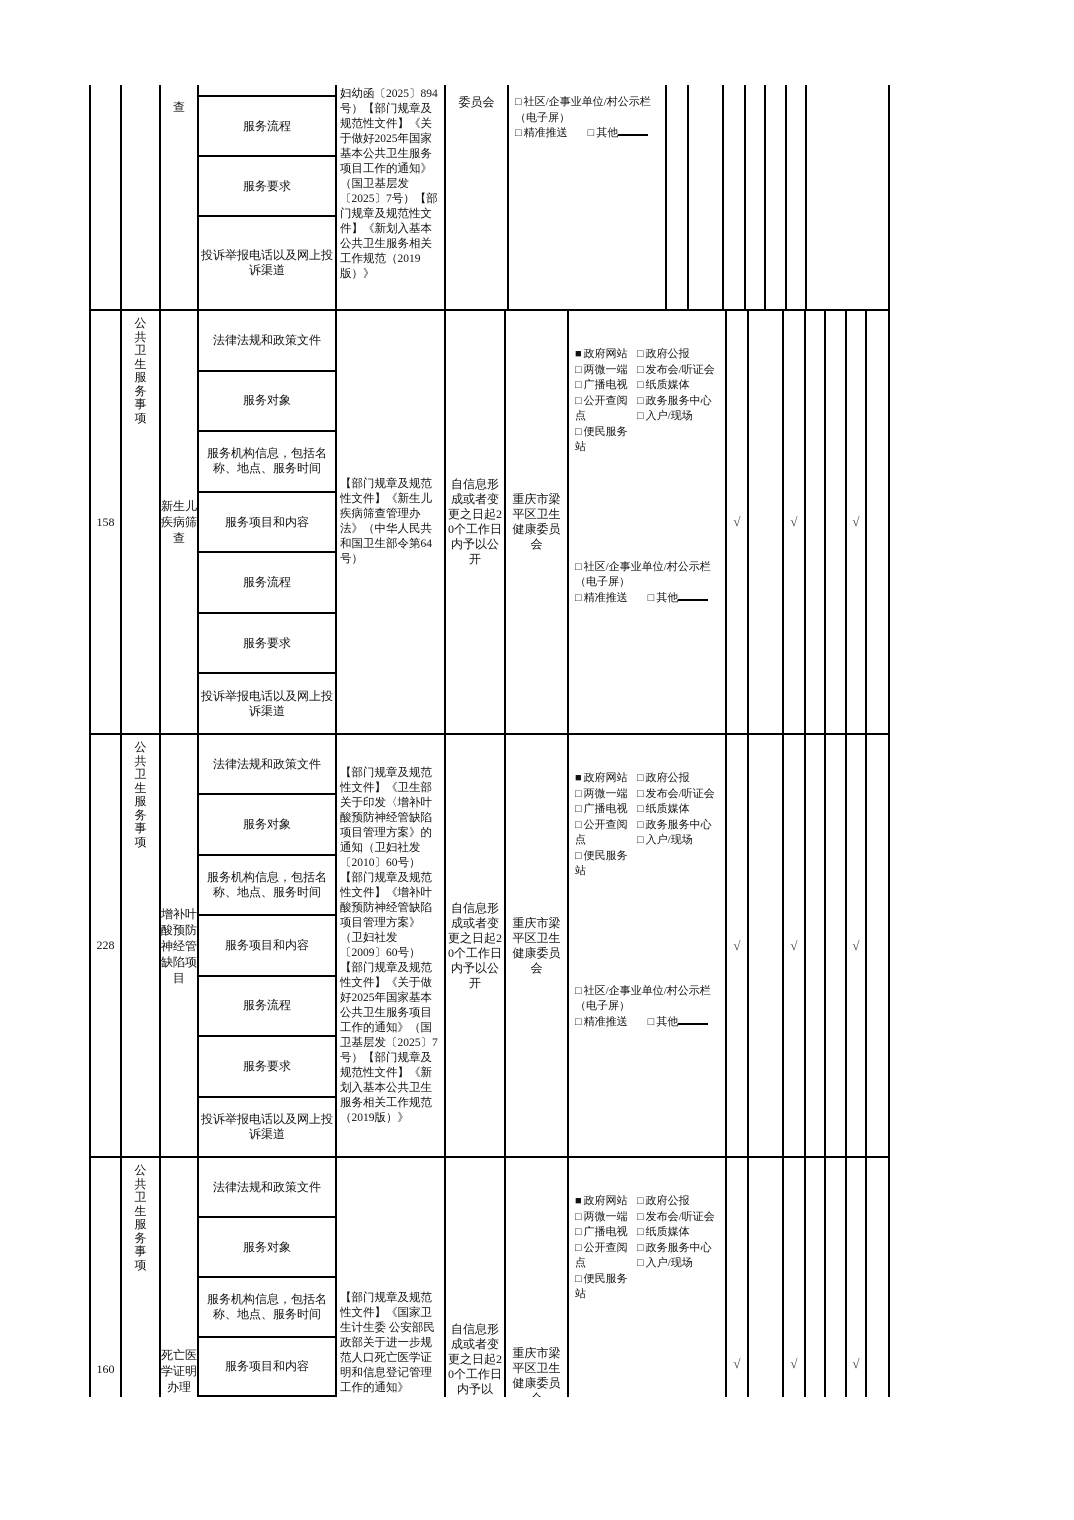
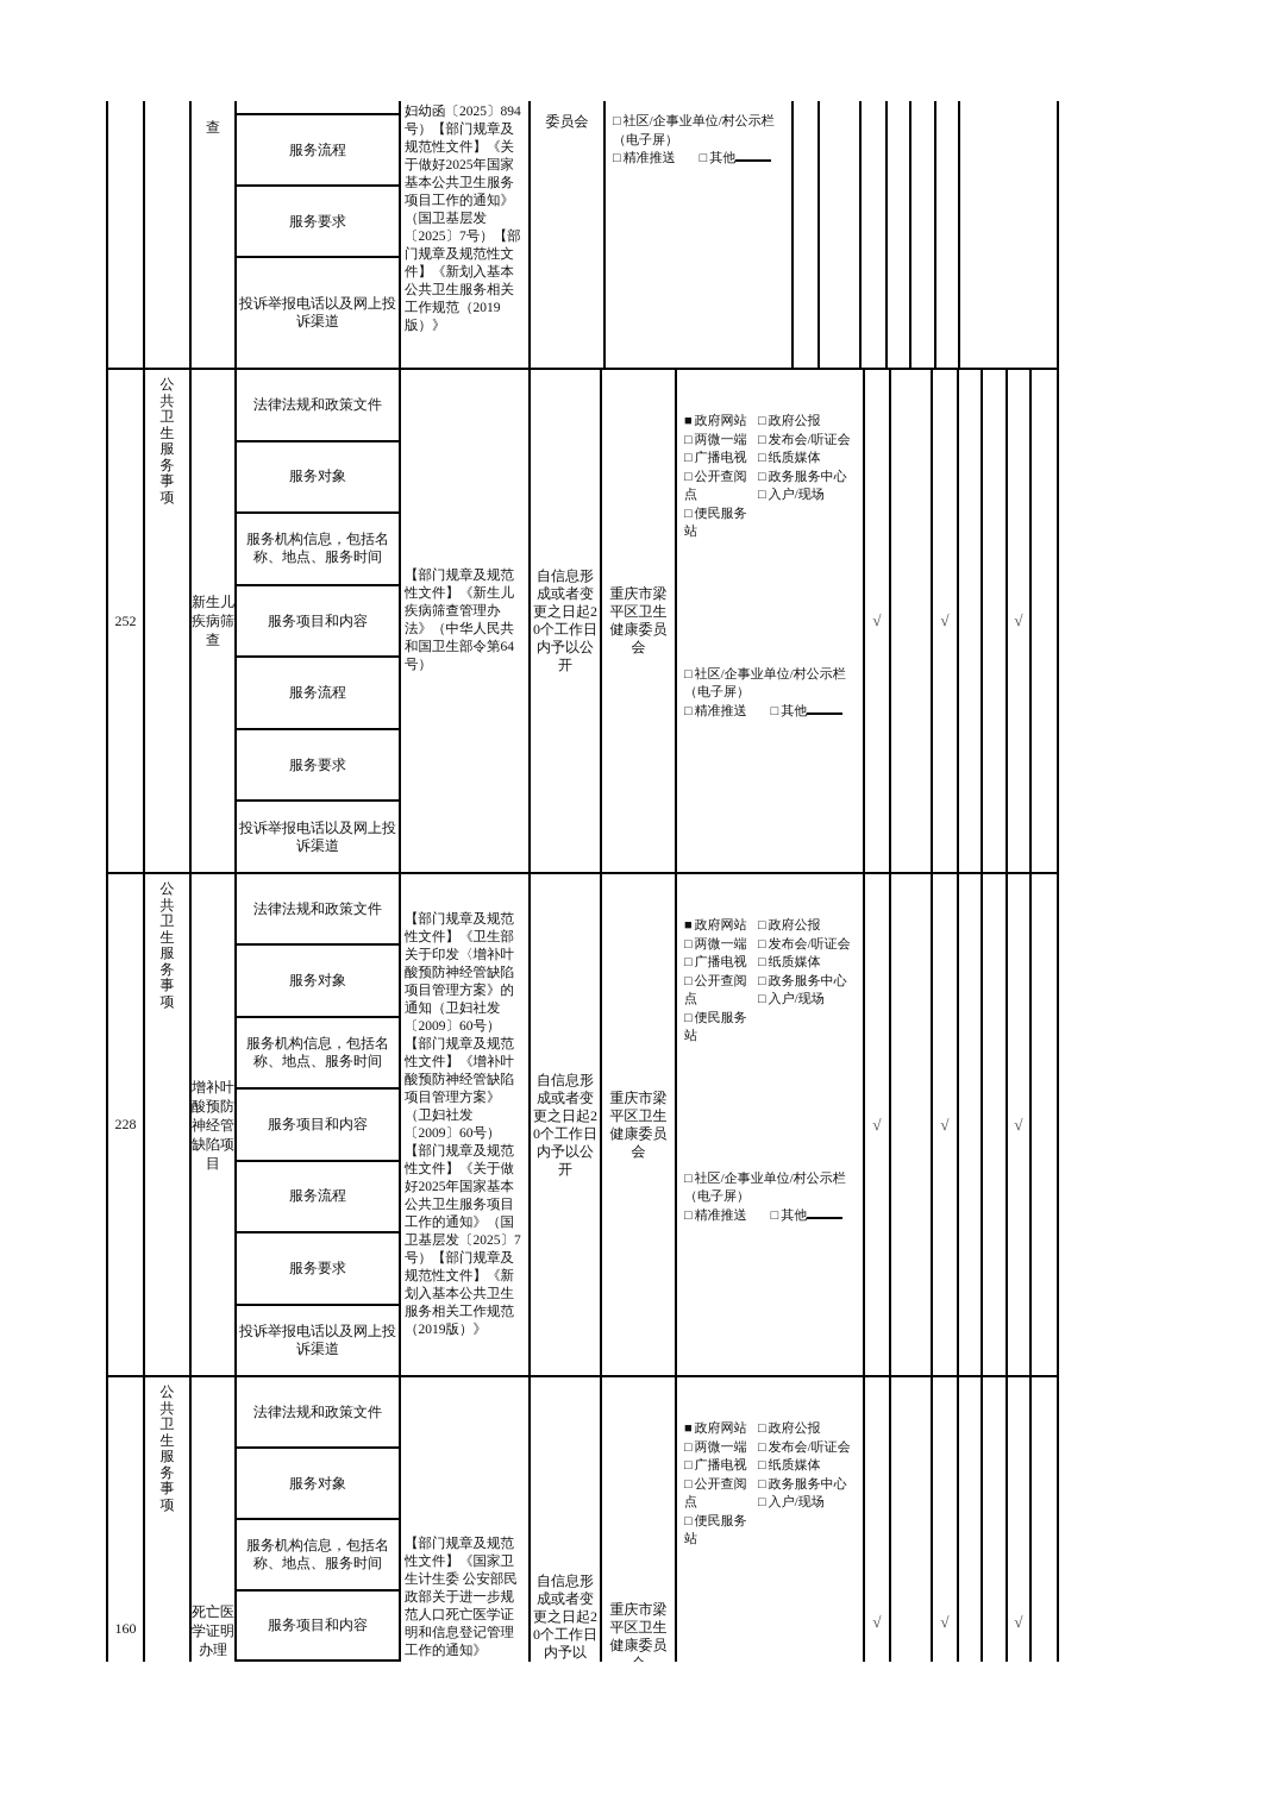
  查
  服务流程
  服务要求
  投诉举报电话以及网上投诉渠道
  妇幼函〔2025〕894号）【部门规章及规范性文件】《关于做好2025年国家基本公共卫生服务项目工作的通知》（国卫基层发〔2025〕7号）【部门规章及规范性文件】《新划入基本公共卫生服务相关工作规范（2019版）》
  委员会
  □ 社区/企事业单位/村公示栏（电子屏）
  □ 精准推送
  □ 其他
- 158
+ 252
  公共卫生服务事项
  新生儿疾病筛查
  法律法规和政策文件
  服务对象
  服务机构信息，包括名称、地点、服务时间
  服务项目和内容
  服务流程
  服务要求
  投诉举报电话以及网上投诉渠道
  【部门规章及规范性文件】《新生儿疾病筛查管理办法》（中华人民共和国卫生部令第64号）
  自信息形成或者变更之日起20个工作日内予以公开
  重庆市梁平区卫生健康委员会
  ■ 政府网站
  □ 两微一端
  □ 广播电视
  □ 公开查阅点
  □ 便民服务站
  □ 政府公报
  □ 发布会/听证会
  □ 纸质媒体
  □ 政务服务中心
  □ 入户/现场
  □ 社区/企事业单位/村公示栏（电子屏）
  □ 精准推送
  □ 其他
  √
  √
  √
  228
  公共卫生服务事项
  增补叶酸预防神经管缺陷项目
  法律法规和政策文件
  服务对象
  服务机构信息，包括名称、地点、服务时间
  服务项目和内容
  服务流程
  服务要求
  投诉举报电话以及网上投诉渠道
- 【部门规章及规范性文件】《卫生部关于印发〈增补叶酸预防神经管缺陷项目管理方案》的通知（卫妇社发〔2010〕60号）【部门规章及规范性文件】《增补叶酸预防神经管缺陷项目管理方案》（卫妇社发〔2009〕60号）【部门规章及规范性文件】《关于做好2025年国家基本公共卫生服务项目工作的通知》（国卫基层发〔2025〕7号）【部门规章及规范性文件】《新划入基本公共卫生服务相关工作规范（2019版）》
+ 【部门规章及规范性文件】《卫生部关于印发〈增补叶酸预防神经管缺陷项目管理方案》的通知（卫妇社发〔2009〕60号）【部门规章及规范性文件】《增补叶酸预防神经管缺陷项目管理方案》（卫妇社发〔2009〕60号）【部门规章及规范性文件】《关于做好2025年国家基本公共卫生服务项目工作的通知》（国卫基层发〔2025〕7号）【部门规章及规范性文件】《新划入基本公共卫生服务相关工作规范（2019版）》
  自信息形成或者变更之日起20个工作日内予以公开
  重庆市梁平区卫生健康委员会
  ■ 政府网站
  □ 两微一端
  □ 广播电视
  □ 公开查阅点
  □ 便民服务站
  □ 政府公报
  □ 发布会/听证会
  □ 纸质媒体
  □ 政务服务中心
  □ 入户/现场
  □ 社区/企事业单位/村公示栏（电子屏）
  □ 精准推送
  □ 其他
  √
  √
  √
  160
  公共卫生服务事项
  死亡医学证明办理
  法律法规和政策文件
  服务对象
  服务机构信息，包括名称、地点、服务时间
  服务项目和内容
  【部门规章及规范性文件】《国家卫生计生委 公安部民政部关于进一步规范人口死亡医学证明和信息登记管理工作的通知》
  自信息形成或者变更之日起20个工作日内予以
  重庆市梁平区卫生健康委员
  ■ 政府网站
  □ 两微一端
  □ 广播电视
  □ 公开查阅点
  □ 便民服务站
  □ 政府公报
  □ 发布会/听证会
  □ 纸质媒体
  □ 政务服务中心
  □ 入户/现场
  √
  √
  √
